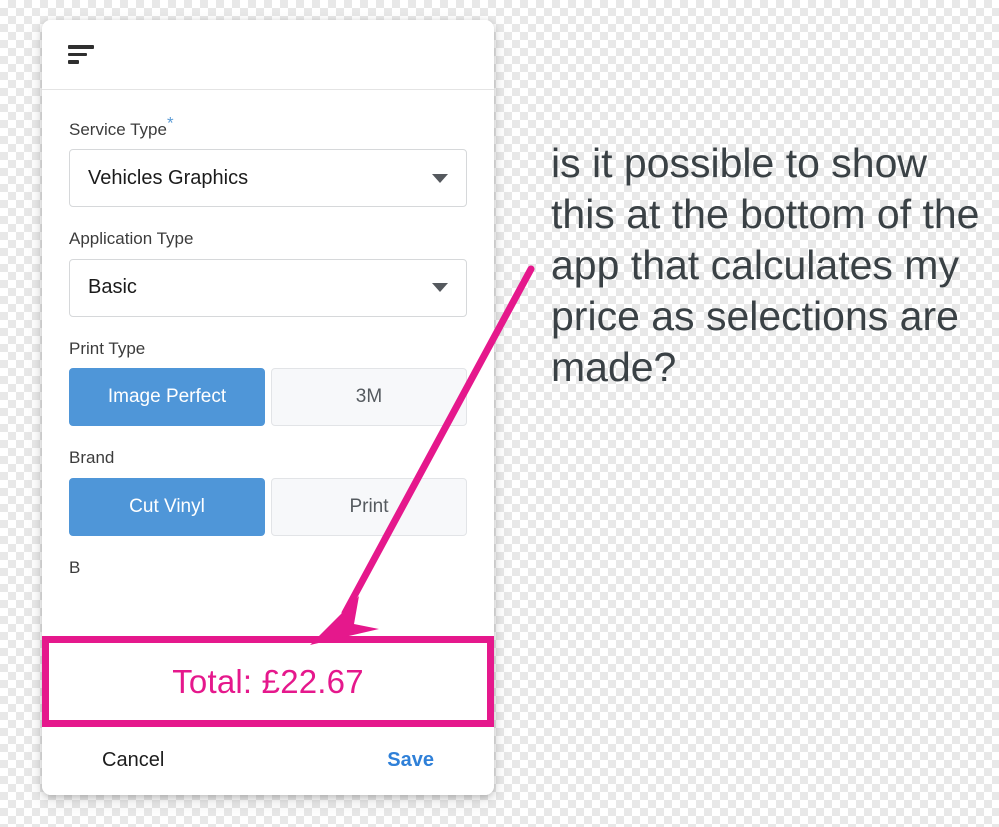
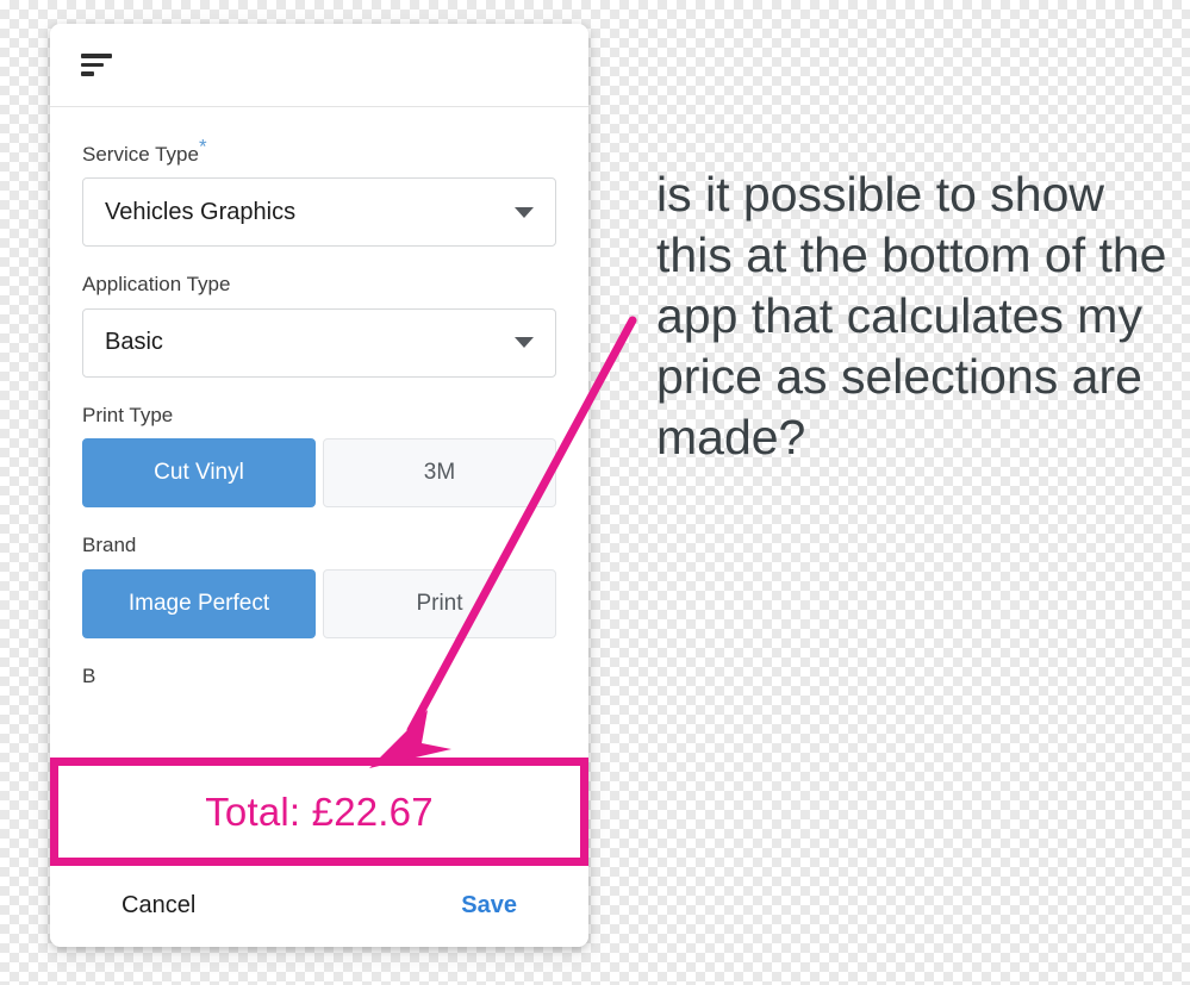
  Service Type*
  Vehicles Graphics
  Application Type
  Basic
  Print Type
- Image Perfect
+ Cut Vinyl
  3M
  Brand
- Cut Vinyl
+ Image Perfect
  Print
  B
  Cancel
  Save
  Total: £22.67
  is it possible to show this at the bottom of the app that calculates my price as selections are made?
